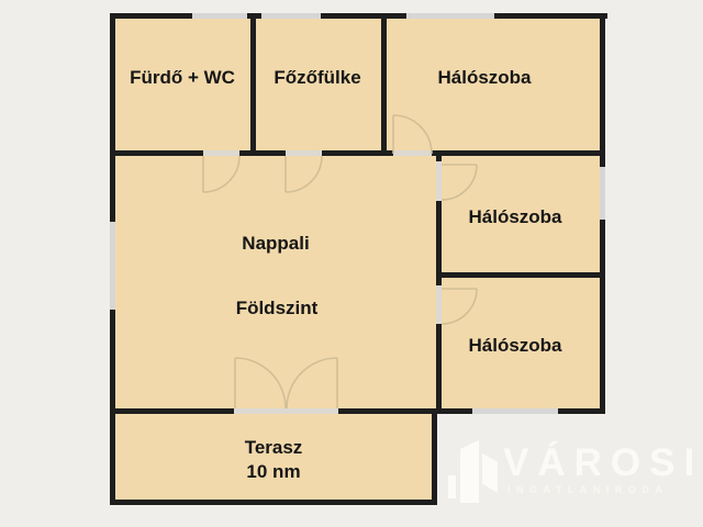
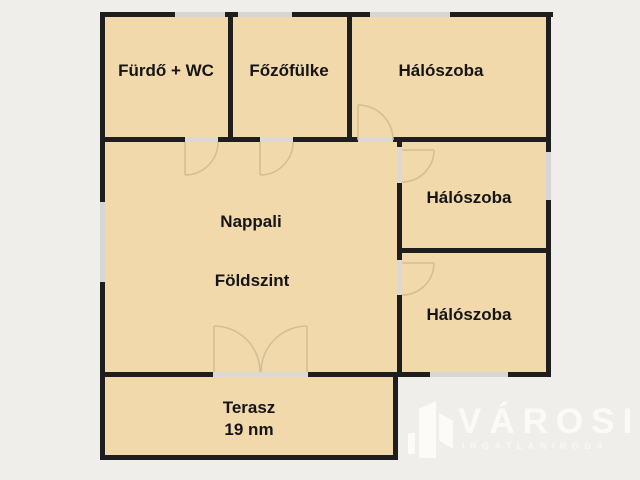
  Fürdő + WC
  Főzőfülke
  Hálószoba
  Hálószoba
  Hálószoba
  Nappali
  Földszint
  Terasz
- 10 nm
+ 19 nm
